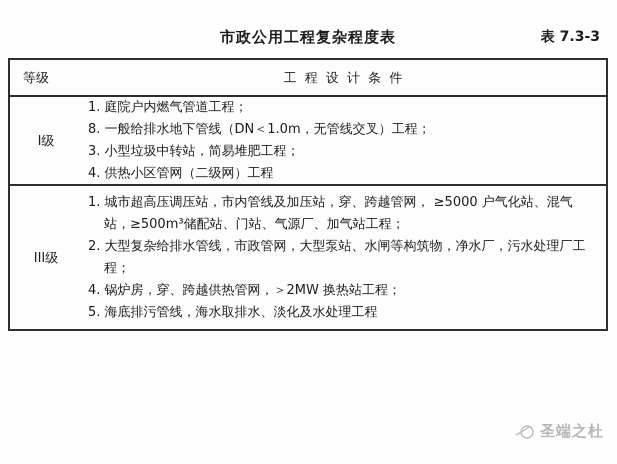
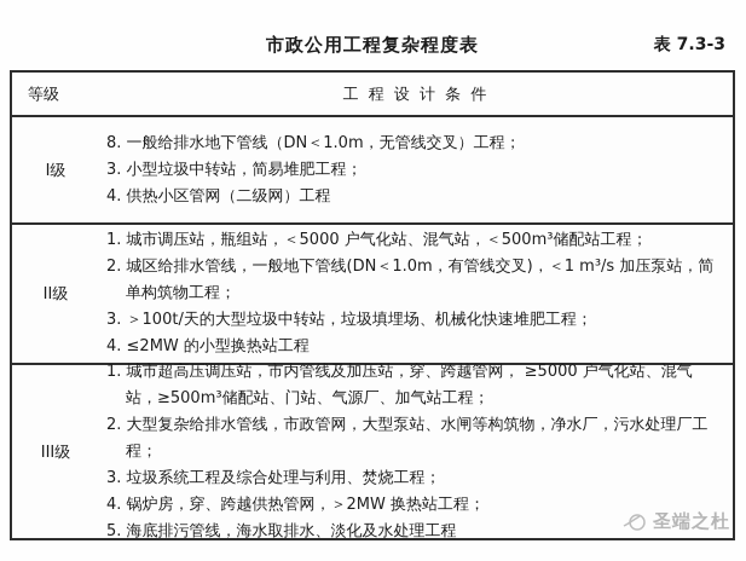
  市政公用工程复杂程度表
  表 7.3-3
  等级
  工 程 设 计 条 件
  I级
- 1. 庭院户内燃气管道工程；
  8. 一般给排水地下管线（DN＜1.0m，无管线交叉）工程；
  3. 小型垃圾中转站，简易堆肥工程；
  4. 供热小区管网（二级网）工程
+ II级
+ 1. 城市调压站，瓶组站，＜5000 户气化站、混气站，＜500m³储配站工程；
+ 2. 城区给排水管线，一般地下管线(DN＜1.0m，有管线交叉)，＜1 m³/s 加压泵站，简单构筑物工程；
+ 3. ＞100t/天的大型垃圾中转站，垃圾填埋场、机械化快速堆肥工程；
+ 4. ≤2MW 的小型换热站工程
  III级
  1. 城市超高压调压站，市内管线及加压站，穿、跨越管网， ≥5000 户气化站、混气站，≥500m³储配站、门站、气源厂、加气站工程；
  2. 大型复杂给排水管线，市政管网，大型泵站、水闸等构筑物，净水厂，污水处理厂工程；
+ 3. 垃圾系统工程及综合处理与利用、焚烧工程；
  4. 锅炉房，穿、跨越供热管网，＞2MW 换热站工程；
  5. 海底排污管线，海水取排水、淡化及水处理工程
  圣端之杜
